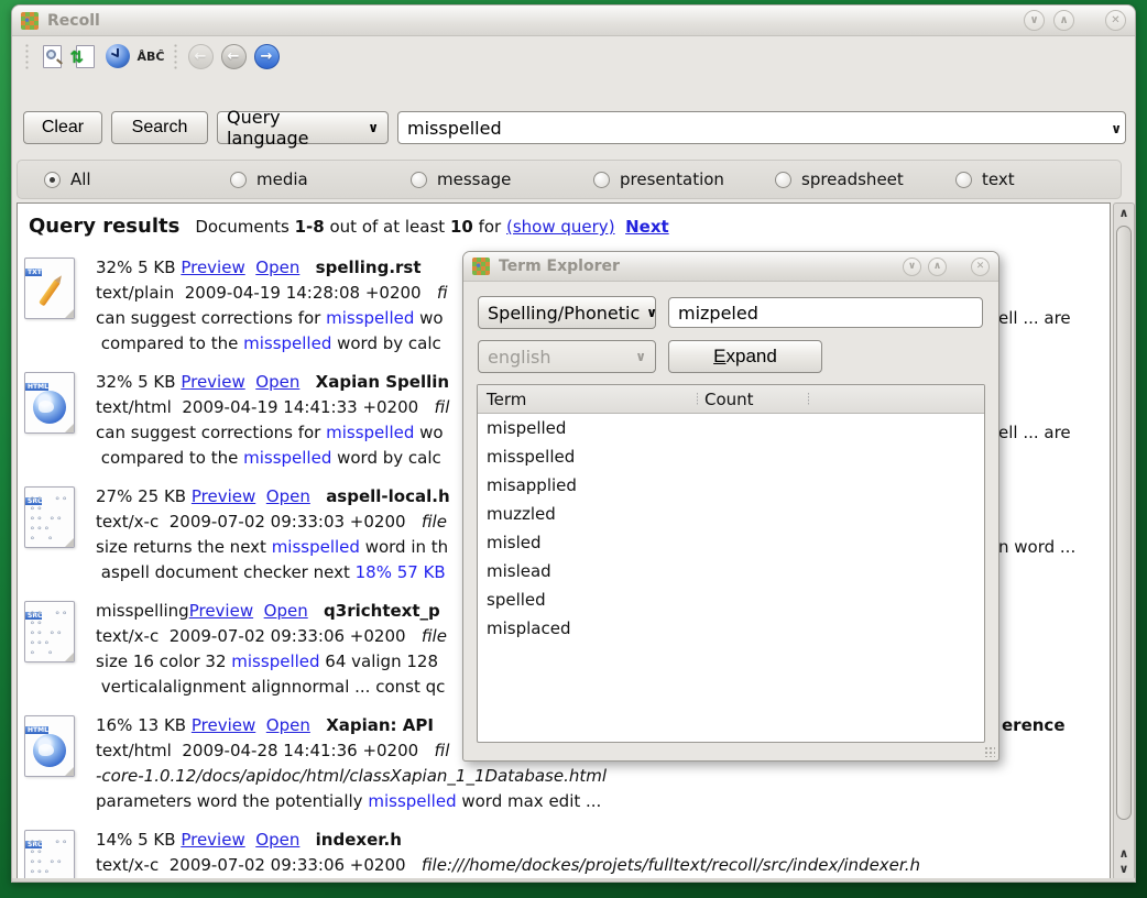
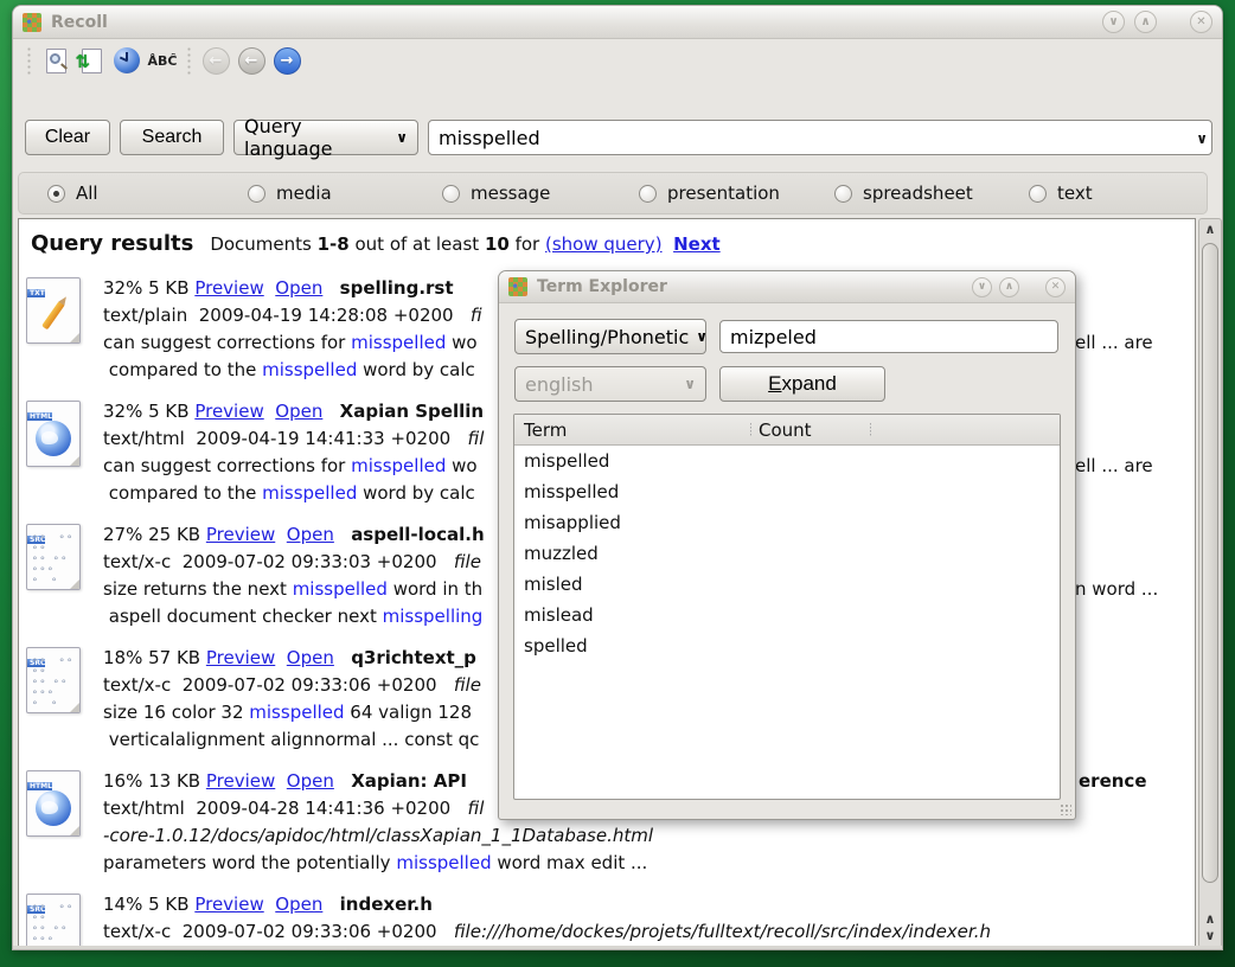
  Recoll
  ∨
  ∧
  ✕
  ⇅
  ÅBĈ
  ←
  ←
  →
  Clear
  Search
  Query language
  ∨
  misspelled
  ∨
  All
  media
  message
  presentation
  spreadsheet
  text
  Query results Documents 1-8 out of at least 10 for (show query) Next
  32% 5 KB Preview Open spelling.rst
  text/plain 2009-04-19 14:28:08 +0200 fi
  can suggest corrections for misspelled wo
  ell ... are
  compared to the misspelled word by calc
  32% 5 KB Preview Open Xapian Spellin
  text/html 2009-04-19 14:41:33 +0200 fil
  can suggest corrections for misspelled wo
  ell ... are
  compared to the misspelled word by calc
  °° °°
  °°
  °° °°
  °°°
  ° °
  27% 25 KB Preview Open aspell-local.h
  text/x-c 2009-07-02 09:33:03 +0200 file
  size returns the next misspelled word in th
  n word ...
- aspell document checker next 18% 57 KB
+ aspell document checker next misspelling
  °° °°
  °°
  °° °°
  °°°
  ° °
- misspellingPreview Open q3richtext_p
+ 18% 57 KB Preview Open q3richtext_p
  text/x-c 2009-07-02 09:33:06 +0200 file
  size 16 color 32 misspelled 64 valign 128
  verticalalignment alignnormal ... const qc
  16% 13 KB Preview Open Xapian: API
  erence
  text/html 2009-04-28 14:41:36 +0200 fil
  -core-1.0.12/docs/apidoc/html/classXapian_1_1Database.html
  parameters word the potentially misspelled word max edit ...
  °° °°
  °°
  °° °°
  °°°
  14% 5 KB Preview Open indexer.h
  text/x-c 2009-07-02 09:33:06 +0200 file:///home/dockes/projets/fulltext/recoll/src/index/indexer.h
  ∧
  ∧
  ∨
  Term Explorer
  ∨
  ∧
  ✕
  Spelling/Phonetic
  ∨
  mizpeled
  english
  ∨
  E
  xpand
  Term
  Count
  mispelled
  misspelled
  misapplied
  muzzled
  misled
  mislead
  spelled
- misplaced
